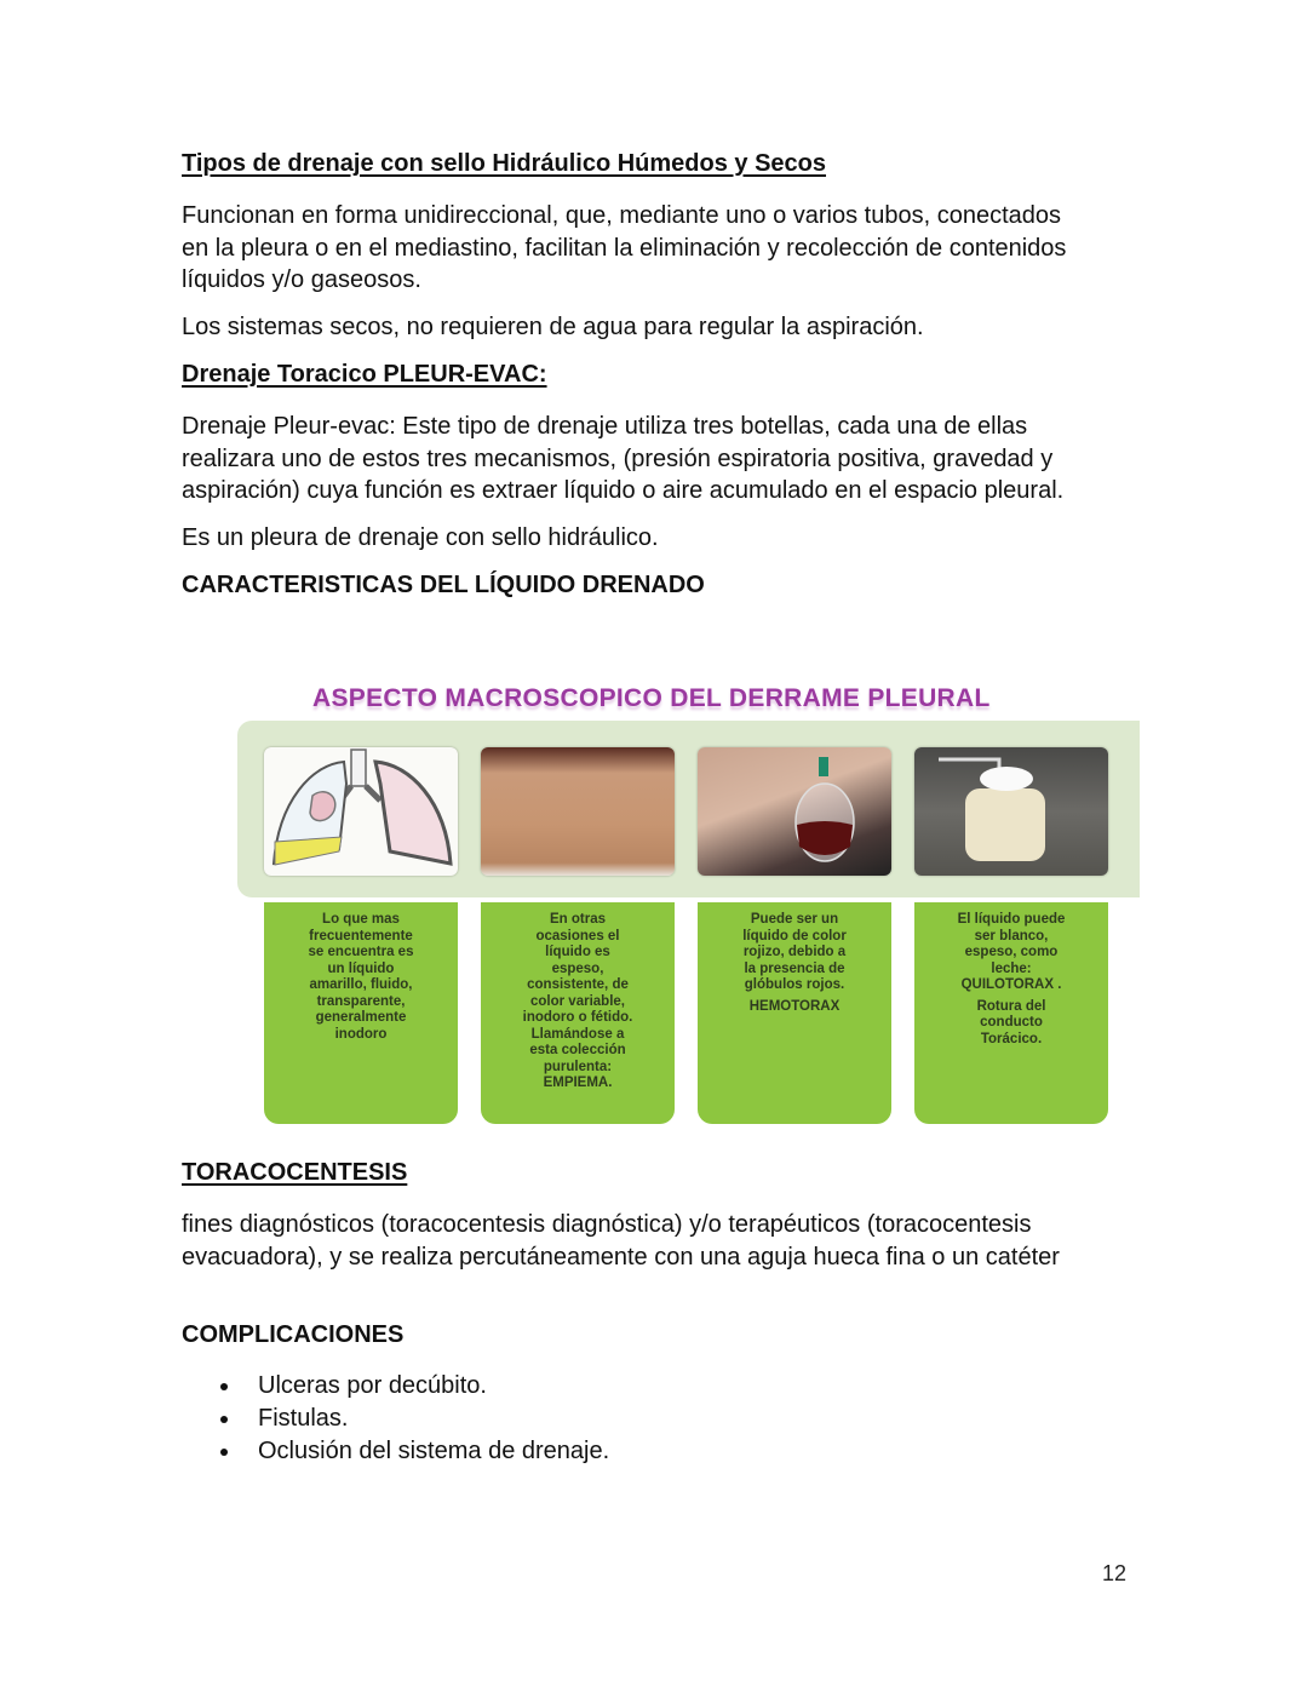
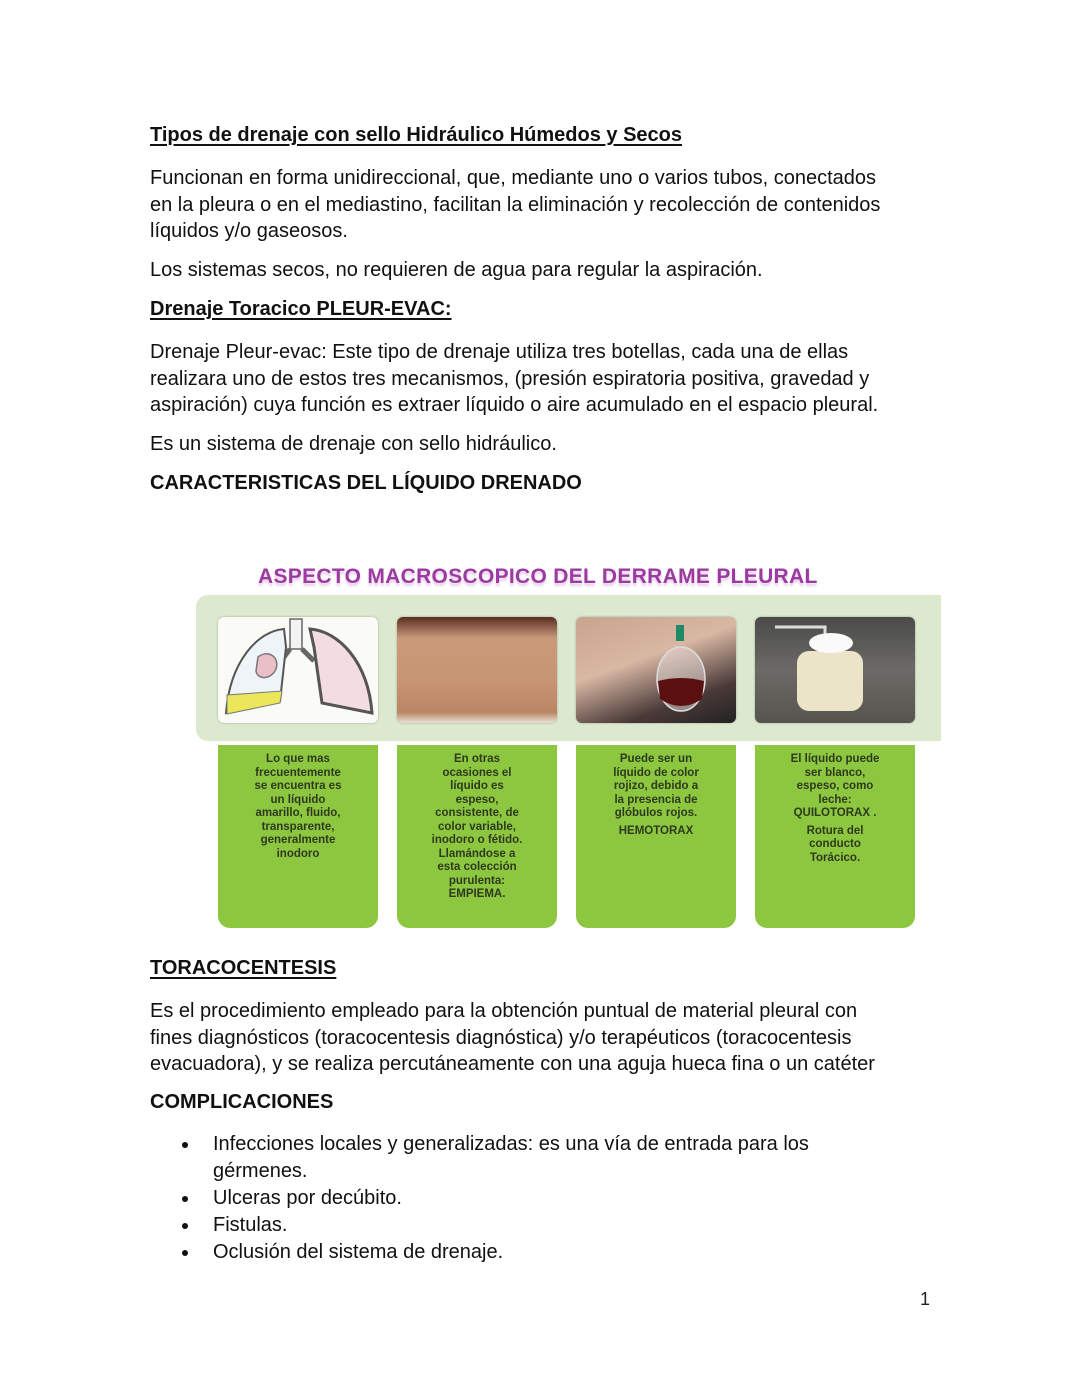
  Tipos de drenaje con sello Hidráulico Húmedos y Secos
  Funcionan en forma unidireccional, que, mediante uno o varios tubos, conectados
  en la pleura o en el mediastino, facilitan la eliminación y recolección de contenidos
  líquidos y/o gaseosos.
  Los sistemas secos, no requieren de agua para regular la aspiración.
  Drenaje Toracico PLEUR-EVAC:
  Drenaje Pleur-evac: Este tipo de drenaje utiliza tres botellas, cada una de ellas
  realizara uno de estos tres mecanismos, (presión espiratoria positiva, gravedad y
  aspiración) cuya función es extraer líquido o aire acumulado en el espacio pleural.
- Es un pleura de drenaje con sello hidráulico.
+ Es un sistema de drenaje con sello hidráulico.
  CARACTERISTICAS DEL LÍQUIDO DRENADO
  ASPECTO MACROSCOPICO DEL DERRAME PLEURAL
  Lo que mas
  frecuentemente
  se encuentra es
  un líquido
  amarillo, fluido,
  transparente,
  generalmente
  inodoro
  En otras
  ocasiones el
  líquido es
  espeso,
  consistente, de
  color variable,
  inodoro o fétido.
  Llamándose a
  esta colección
  purulenta:
  EMPIEMA.
  Puede ser un
  líquido de color
  rojizo, debido a
  la presencia de
  glóbulos rojos.
  HEMOTORAX
  El líquido puede
  ser blanco,
  espeso, como
  leche:
  QUILOTORAX .
  Rotura del
  conducto
  Torácico.
  TORACOCENTESIS
+ Es el procedimiento empleado para la obtención puntual de material pleural con
  fines diagnósticos (toracocentesis diagnóstica) y/o terapéuticos (toracocentesis
  evacuadora), y se realiza percutáneamente con una aguja hueca fina o un catéter
  COMPLICACIONES
+ Infecciones locales y generalizadas: es una vía de entrada para los
+ gérmenes.
  Ulceras por decúbito.
  Fistulas.
  Oclusión del sistema de drenaje.
- 12
+ 1
